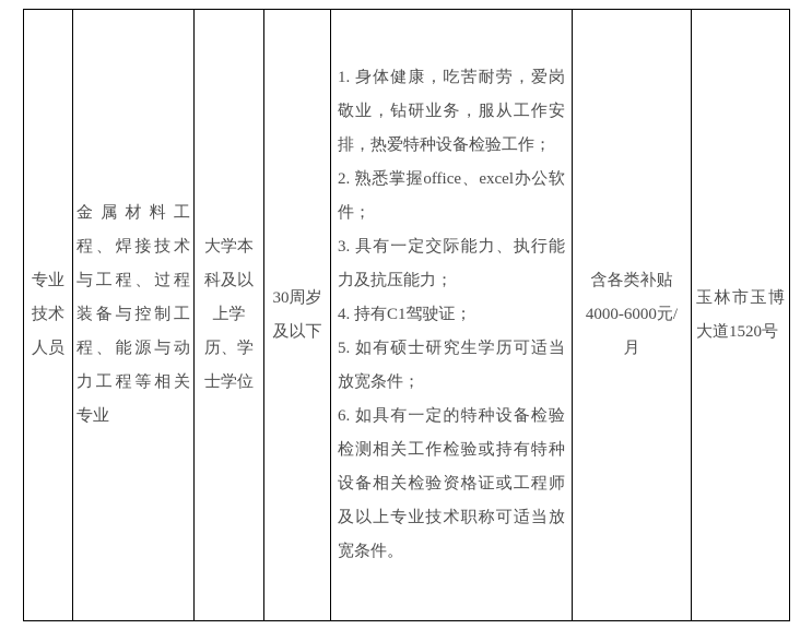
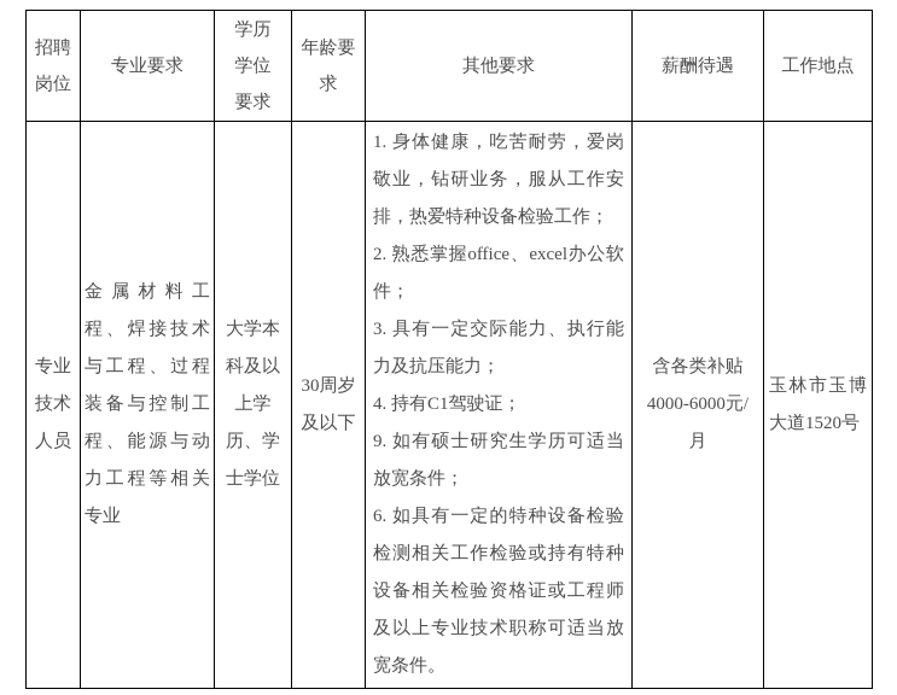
+ 招聘 岗位	专业要求	学历 学位 要求	年龄要 求	其他要求	薪酬待遇	工作地点
- 专业技术人员	金属材料工程、焊接技术与工程、过程装备与控制工程、能源与动力工程等相关专业	大学本科及以上学历、学士学位	30周岁及以下	1. 身体健康，吃苦耐劳，爱岗敬业，钻研业务，服从工作安排，热爱特种设备检验工作； 2. 熟悉掌握office、excel办公软件； 3. 具有一定交际能力、执行能力及抗压能力； 4. 持有C1驾驶证； 5. 如有硕士研究生学历可适当放宽条件； 6. 如具有一定的特种设备检验检测相关工作检验或持有特种设备相关检验资格证或工程师及以上专业技术职称可适当放宽条件。	含各类补贴4000-6000元/月	玉林市玉博大道1520号
+ 专业技术人员	金属材料工程、焊接技术与工程、过程装备与控制工程、能源与动力工程等相关专业	大学本科及以上学历、学士学位	30周岁及以下	1. 身体健康，吃苦耐劳，爱岗敬业，钻研业务，服从工作安排，热爱特种设备检验工作； 2. 熟悉掌握office、excel办公软件； 3. 具有一定交际能力、执行能力及抗压能力； 4. 持有C1驾驶证； 9. 如有硕士研究生学历可适当放宽条件； 6. 如具有一定的特种设备检验检测相关工作检验或持有特种设备相关检验资格证或工程师及以上专业技术职称可适当放宽条件。	含各类补贴4000-6000元/月	玉林市玉博大道1520号
